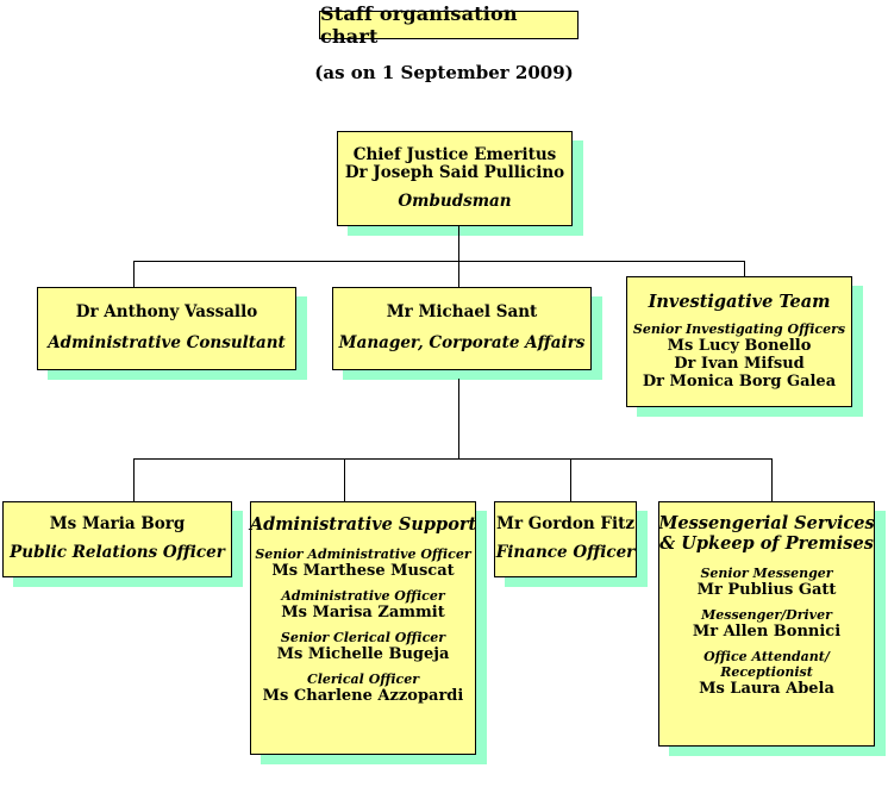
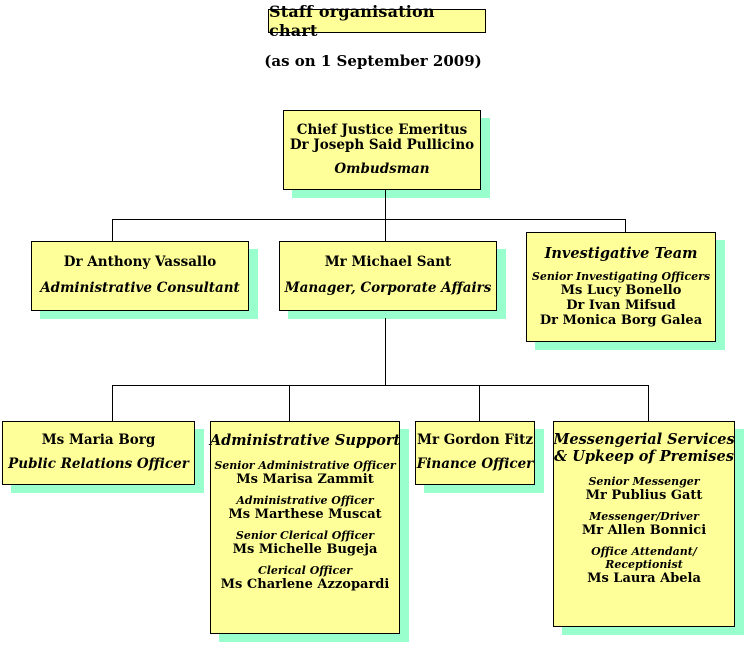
  Staff organisation chart
  (as on 1 September 2009)
  Chief Justice Emeritus
  Dr Joseph Said Pullicino
  Ombudsman
  Dr Anthony Vassallo
  Administrative Consultant
  Mr Michael Sant
  Manager, Corporate Affairs
  Investigative Team
  Senior Investigating Officers
  Ms Lucy Bonello
  Dr Ivan Mifsud
  Dr Monica Borg Galea
  Ms Maria Borg
  Public Relations Officer
  Administrative Support
  Senior Administrative Officer
- Ms Marthese Muscat
+ Ms Marisa Zammit
  Administrative Officer
- Ms Marisa Zammit
+ Ms Marthese Muscat
  Senior Clerical Officer
  Ms Michelle Bugeja
  Clerical Officer
  Ms Charlene Azzopardi
  Mr Gordon Fitz
  Finance Officer
  Messengerial Services
  & Upkeep of Premises
  Senior Messenger
  Mr Publius Gatt
  Messenger/Driver
  Mr Allen Bonnici
  Office Attendant/
  Receptionist
  Ms Laura Abela
